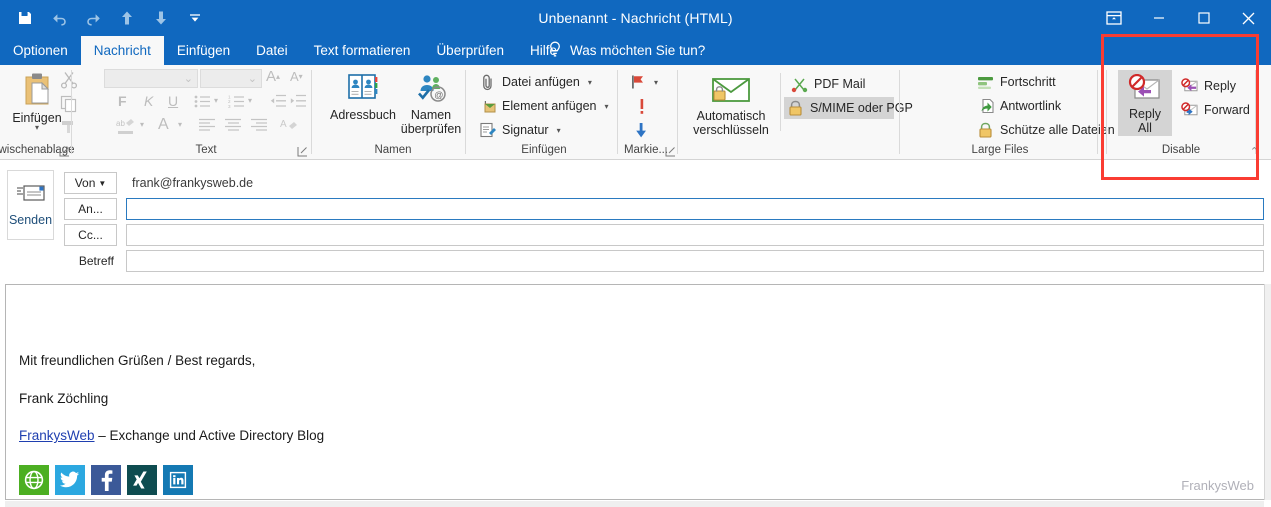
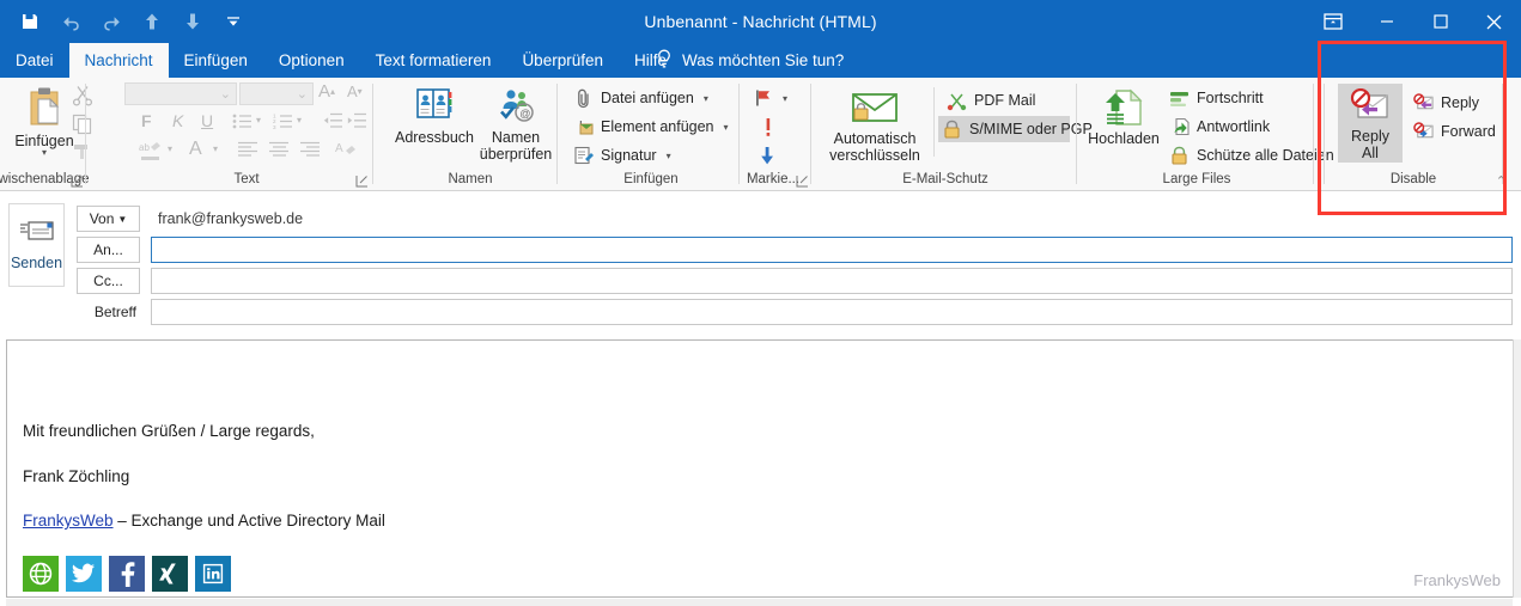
  Unbenannt - Nachricht (HTML)
- Optionen
+ Datei
  Nachricht
  Einfügen
- Datei
+ Optionen
  Text formatieren
  Überprüfen
  Hilf
  Was möchten Sie tun?
  Einfügen
  ▾
  wischenablag
  ⌄
  ⌄
  A
  ▴
  A
  ▾
  F
  K
  U
  ▾
  ▾
  ab
  ▾
  A
  ▾
  A
  Text
  Adressbuch
  @
  Namen
  überprüfen
  Namen
  Datei anfügen
  ▾
  Element anfügen
  ▾
  Signatur
  ▾
  Einfügen
  ▾
  Markie..
  Automatisch
  verschlüsseln
  PDF Mail
  S/MIME oder PP
+ E-Mail-Schutz
+ Hochladen
  Fortschritt
  Antwortlink
  Schütze alle Dateien
  Large Files
  Reply
  All
  Reply
  Forward
  Disable
  ⌃
  Senden
  Von
  ▼
  frank@frankysweb.de
  An...
  Cc...
  Betreff
- Mit freundlichen Grüßen / Best regards,
+ Mit freundlichen Grüßen / Large regards,
  Frank Zöchling
- FrankysWeb – Exchange und Active Directory Blog
+ FrankysWeb – Exchange und Active Directory Mail
  FrankysWeb
